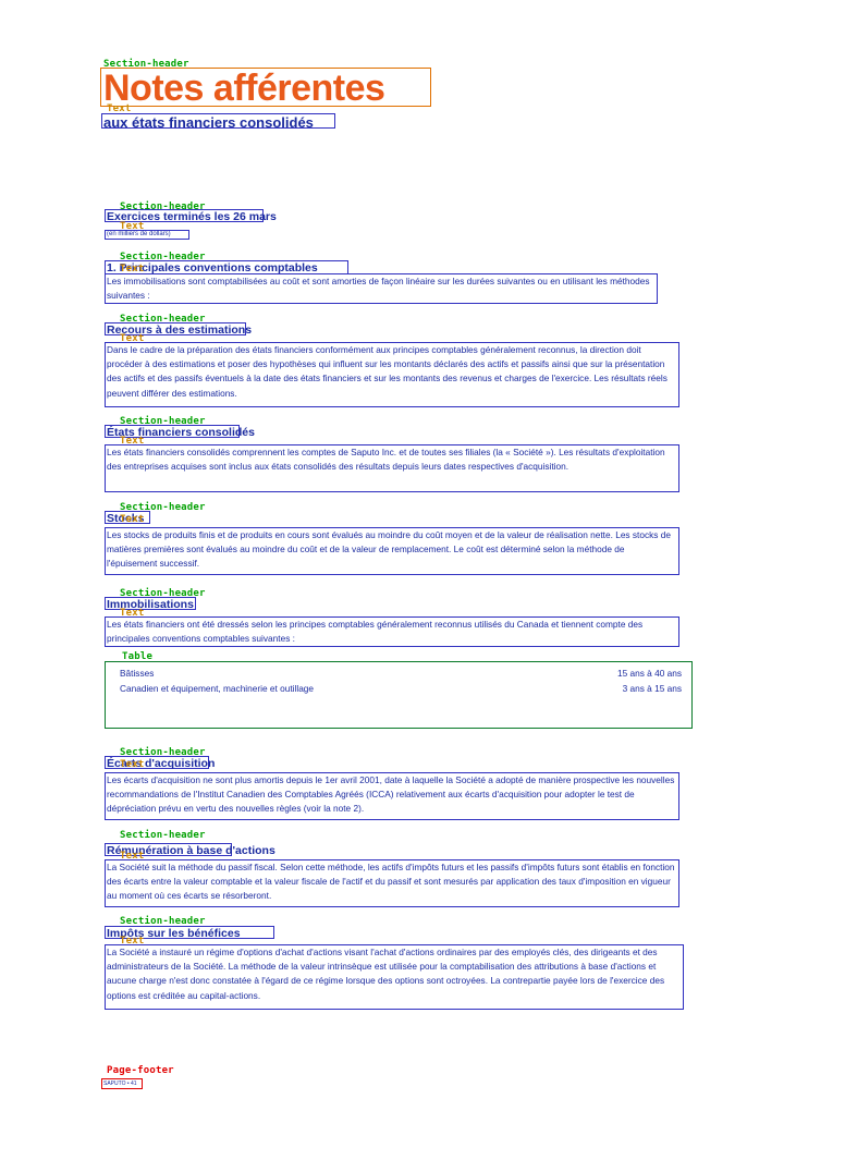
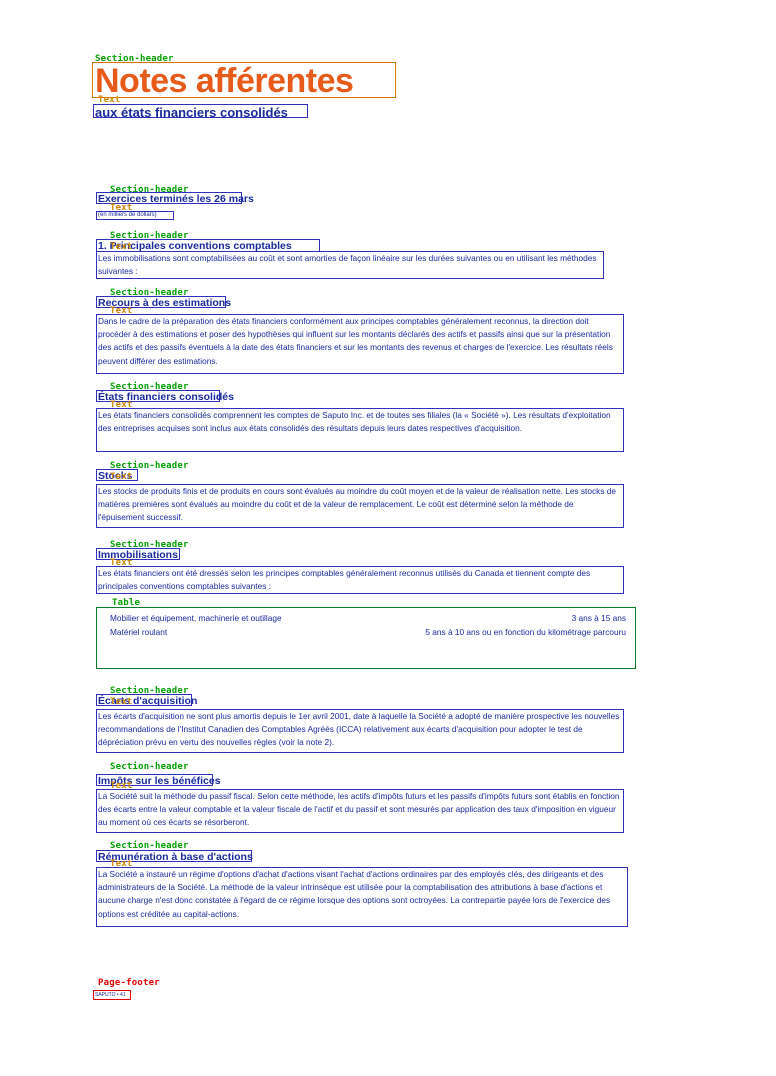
  Section-header
  Notes afférentes
  Text
  aux états financiers consolidés
  Section-header
  Exercices terminés les 26 mars
  Text
  Section-header
  1. Principales conventions comptables
  Text
  Les immobilisations sont comptabilisées au coût et sont amorties de façon linéaire sur les durées suivantes ou en utilisant les méthodes suivantes :
  Section-header
  Recours à des estimations
  Text
  Dans le cadre de la préparation des états financiers conformément aux principes comptables généralement reconnus, la direction doit procéder à des estimations et poser des hypothèses qui influent sur les montants déclarés des actifs et passifs ainsi que sur la présentation des actifs et des passifs éventuels à la date des états financiers et sur les montants des revenus et charges de l'exercice. Les résultats réels peuvent différer des estimations.
  Section-header
  États financiers consolidés
  Text
  Les états financiers consolidés comprennent les comptes de Saputo Inc. et de toutes ses filiales (la « Société »). Les résultats d'exploitation des entreprises acquises sont inclus aux états consolidés des résultats depuis leurs dates respectives d'acquisition.
  Section-header
  Stocks
  Text
  Les stocks de produits finis et de produits en cours sont évalués au moindre du coût moyen et de la valeur de réalisation nette. Les stocks de matières premières sont évalués au moindre du coût et de la valeur de remplacement. Le coût est déterminé selon la méthode de l'épuisement successif.
  Section-header
  Immobilisations
  Text
  Les états financiers ont été dressés selon les principes comptables généralement reconnus utilisés du Canada et tiennent compte des principales conventions comptables suivantes :
  Table
- Bâtisses	15 ans à 40 ans
- Canadien et équipement, machinerie et outillage	3 ans à 15 ans
+ Mobilier et équipement, machinerie et outillage	3 ans à 15 ans
+ Matériel roulant	5 ans à 10 ans ou en fonction du kilométrage parcouru
  Section-header
  Écarts d'acquisition
  Text
  Les écarts d'acquisition ne sont plus amortis depuis le 1er avril 2001, date à laquelle la Société a adopté de manière prospective les nouvelles recommandations de l'Institut Canadien des Comptables Agréés (ICCA) relativement aux écarts d'acquisition pour adopter le test de dépréciation prévu en vertu des nouvelles règles (voir la note 2).
  Section-header
- Rémunération à base d'actions
+ Impôts sur les bénéfices
  Text
  La Société suit la méthode du passif fiscal. Selon cette méthode, les actifs d'impôts futurs et les passifs d'impôts futurs sont établis en fonction des écarts entre la valeur comptable et la valeur fiscale de l'actif et du passif et sont mesurés par application des taux d'imposition en vigueur au moment où ces écarts se résorberont.
  Section-header
- Impôts sur les bénéfices
+ Rémunération à base d'actions
  Text
  La Société a instauré un régime d'options d'achat d'actions visant l'achat d'actions ordinaires par des employés clés, des dirigeants et des administrateurs de la Société. La méthode de la valeur intrinsèque est utilisée pour la comptabilisation des attributions à base d'actions et aucune charge n'est donc constatée à l'égard de ce régime lorsque des options sont octroyées. La contrepartie payée lors de l'exercice des options est créditée au capital-actions.
  Page-footer
